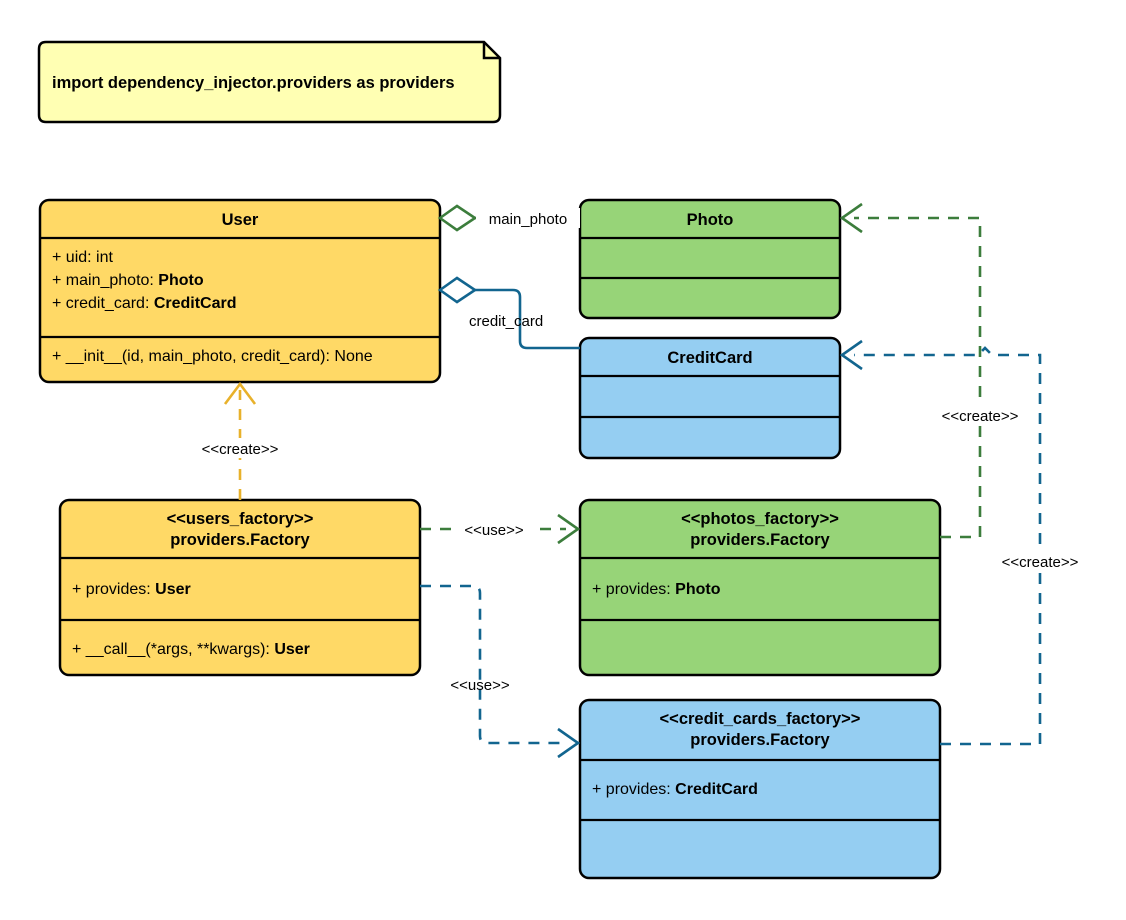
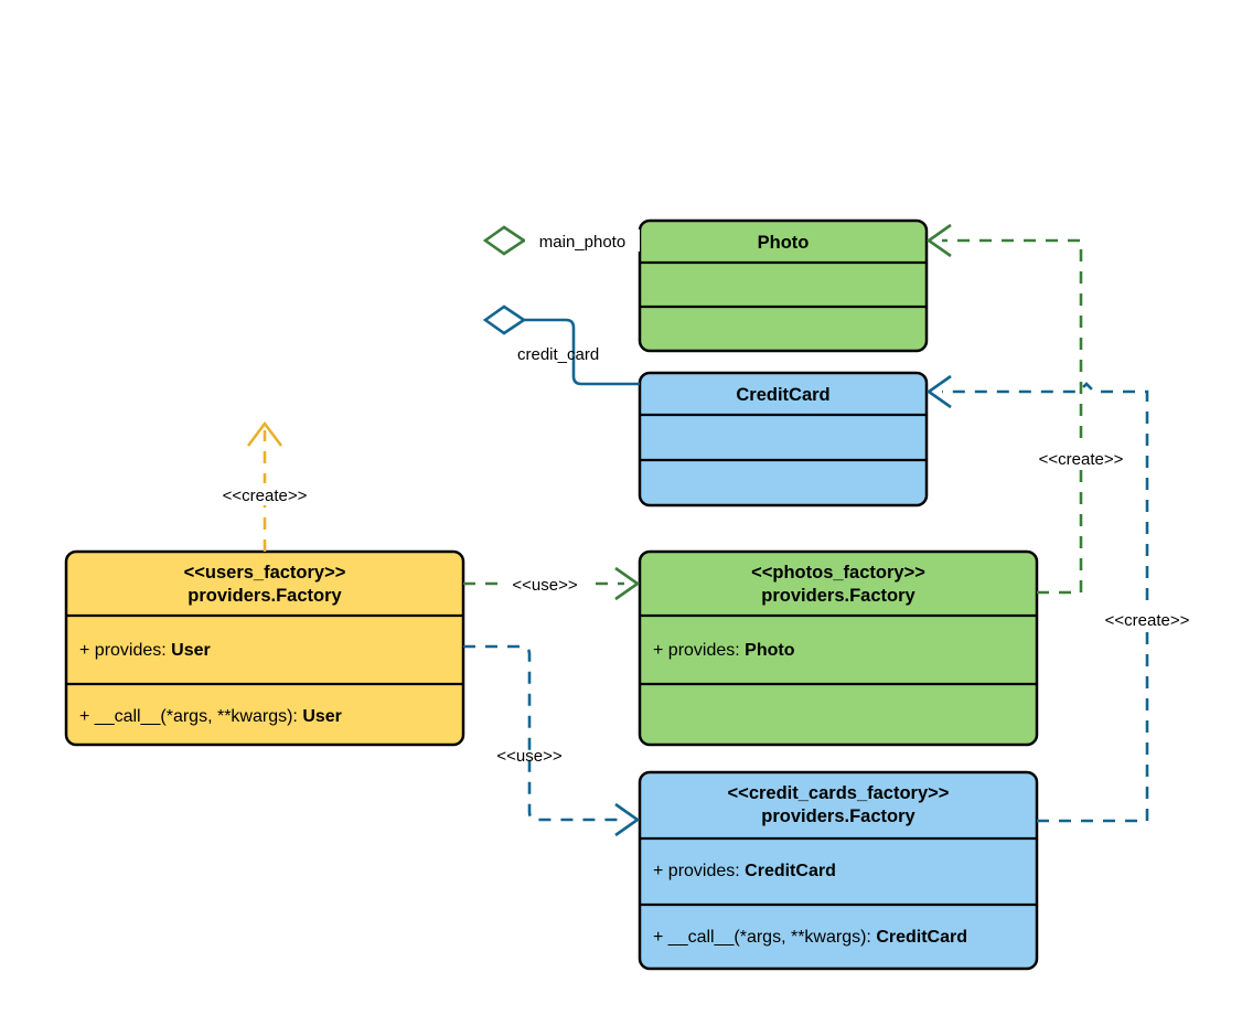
- import dependency_injector.providers as providers
- User
- + uid: int
- + main_photo: Photo
- + credit_card: CreditCard
- + __init__(id, main_photo, credit_card): None
  Photo
  CreditCard
  <<users_factory>>
  providers.Factory
  + provides: User
  + __call__(*args, **kwargs): User
  <<photos_factory>>
  providers.Factory
  + provides: Photo
  <<credit_cards_factory>>
  providers.Factory
  + provides: CreditCard
+ + __call__(*args, **kwargs): CreditCard
  main_photo
  credit_card
  <<create>>
  <<use>>
  <<use>>
  <<create>>
  <<create>>
